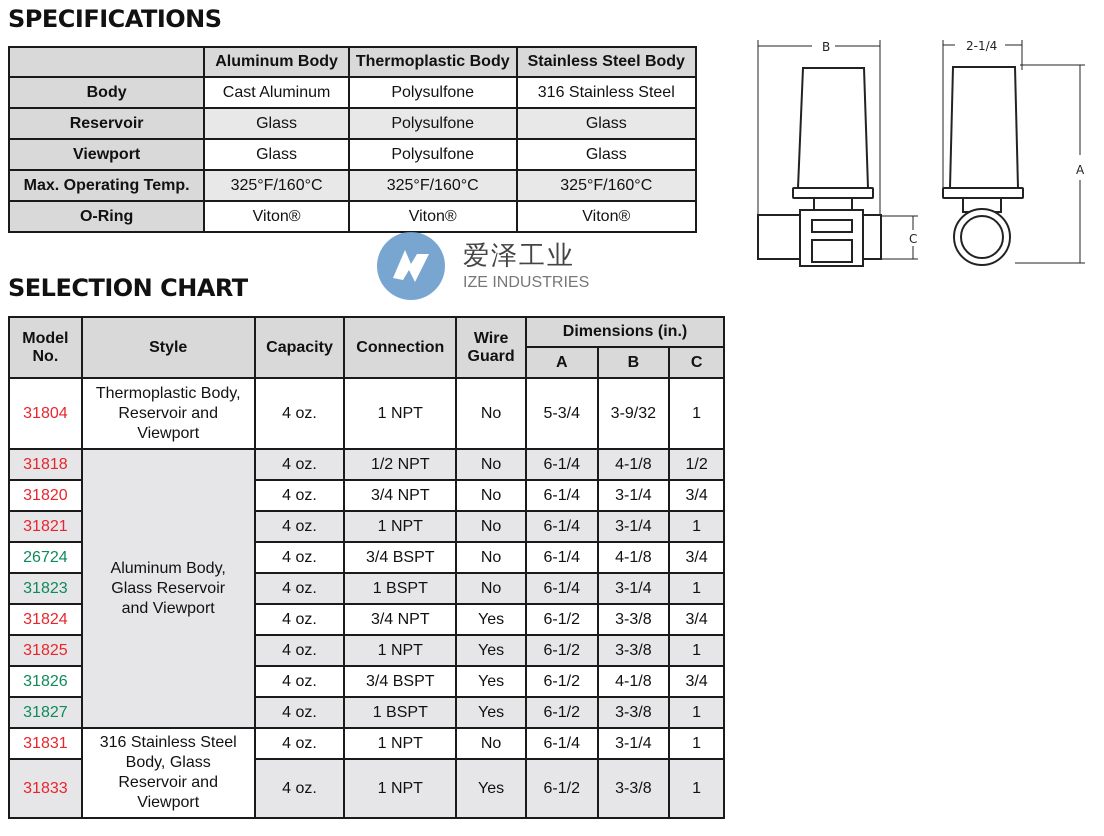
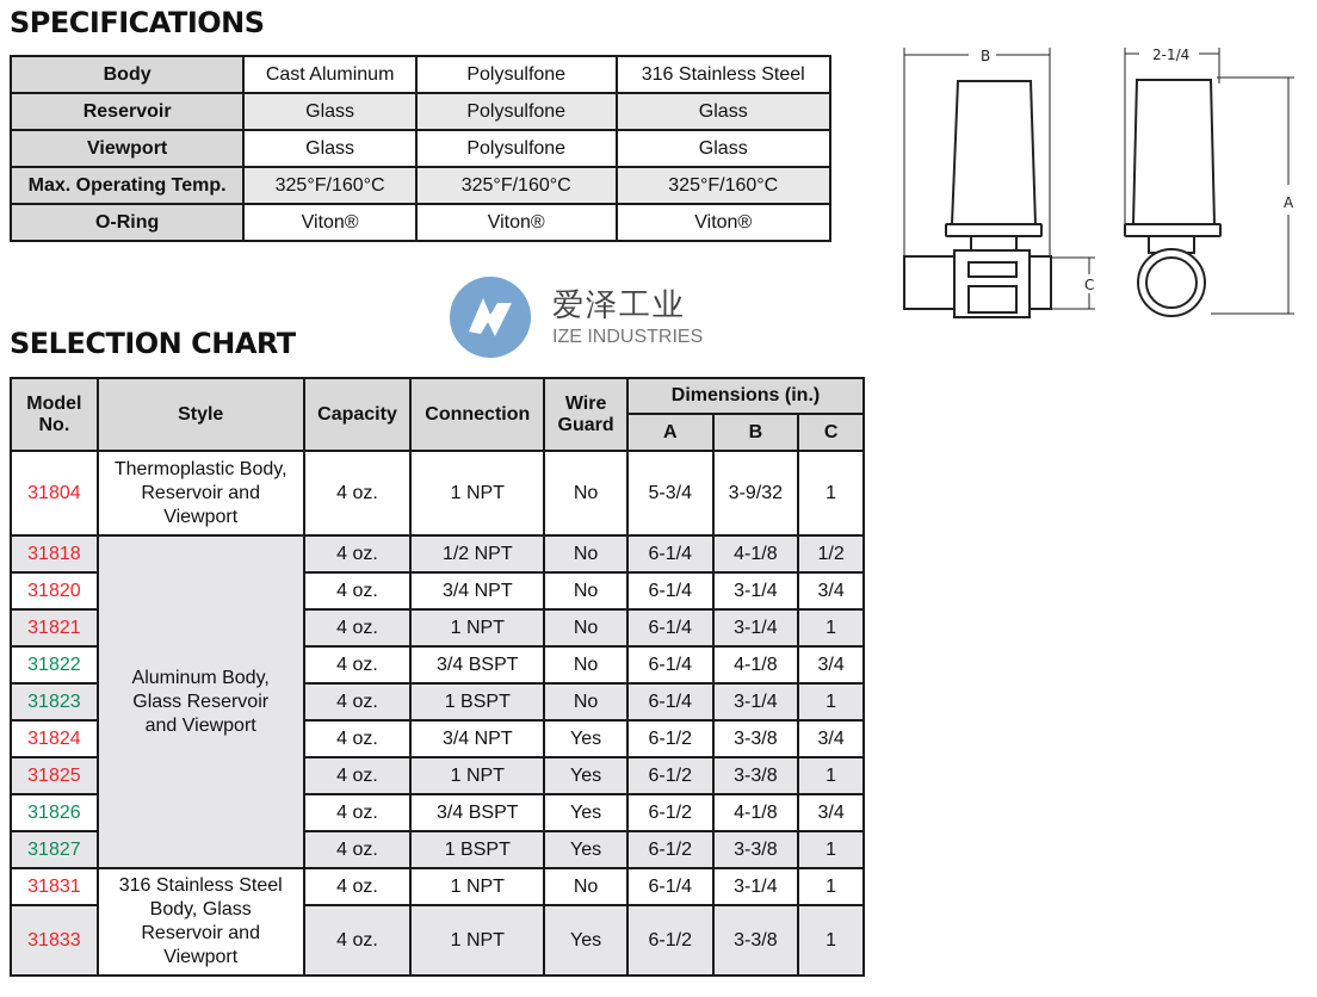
  SPECIFICATIONS
- 	Aluminum Body	Thermoplastic Body	Stainless Steel Body
  Body	Cast Aluminum	Polysulfone	316 Stainless Steel
  Reservoir	Glass	Polysulfone	Glass
  Viewport	Glass	Polysulfone	Glass
  Max. Operating Temp.	325°F/160°C	325°F/160°C	325°F/160°C
  O-Ring	Viton®	Viton®	Viton®
  爱泽工业
  IZE INDUSTRIES
  SELECTION CHART
  Model No.	Style	Capacity	Connection	Wire Guard	Dimensions (in.)
  A	B	C
  31804	Thermoplastic Body, Reservoir and Viewport	4 oz.	1 NPT	No	5-3/4	3-9/32	1
  31818	Aluminum Body, Glass Reservoir and Viewport	4 oz.	1/2 NPT	No	6-1/4	4-1/8	1/2
  31820	4 oz.	3/4 NPT	No	6-1/4	3-1/4	3/4
  31821	4 oz.	1 NPT	No	6-1/4	3-1/4	1
- 26724	4 oz.	3/4 BSPT	No	6-1/4	4-1/8	3/4
+ 31822	4 oz.	3/4 BSPT	No	6-1/4	4-1/8	3/4
  31823	4 oz.	1 BSPT	No	6-1/4	3-1/4	1
  31824	4 oz.	3/4 NPT	Yes	6-1/2	3-3/8	3/4
  31825	4 oz.	1 NPT	Yes	6-1/2	3-3/8	1
  31826	4 oz.	3/4 BSPT	Yes	6-1/2	4-1/8	3/4
  31827	4 oz.	1 BSPT	Yes	6-1/2	3-3/8	1
  31831	316 Stainless Steel Body, Glass Reservoir and Viewport	4 oz.	1 NPT	No	6-1/4	3-1/4	1
  31833	4 oz.	1 NPT	Yes	6-1/2	3-3/8	1
  B
  2-1/4
  A
  C
